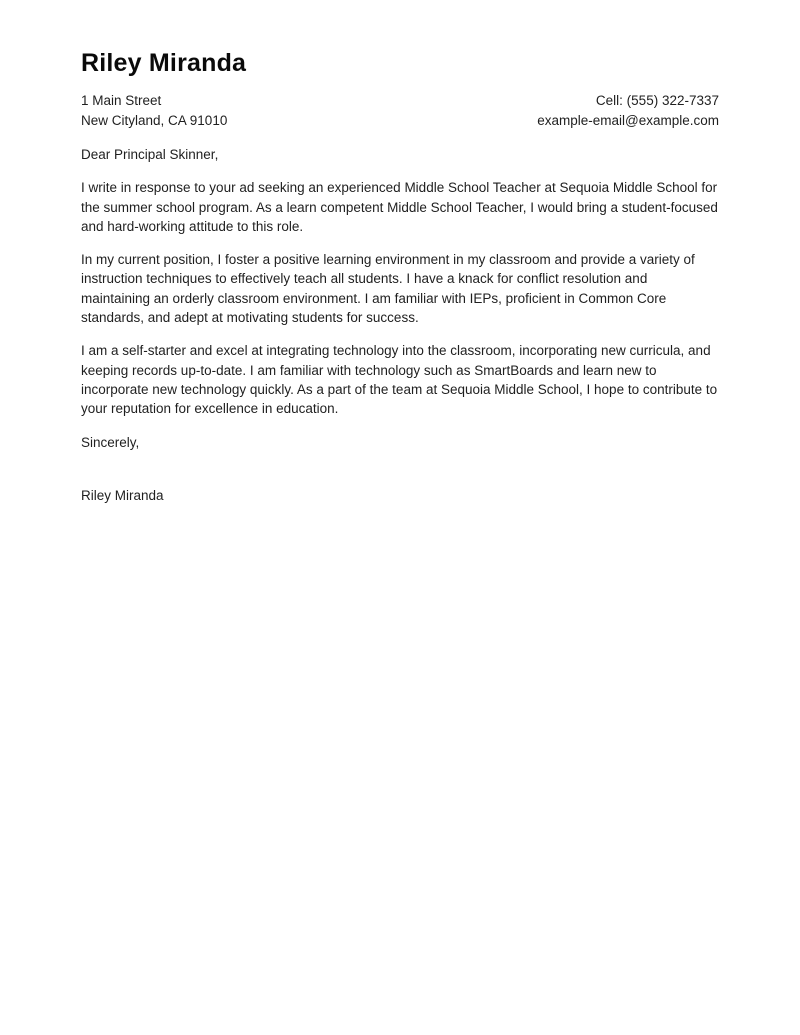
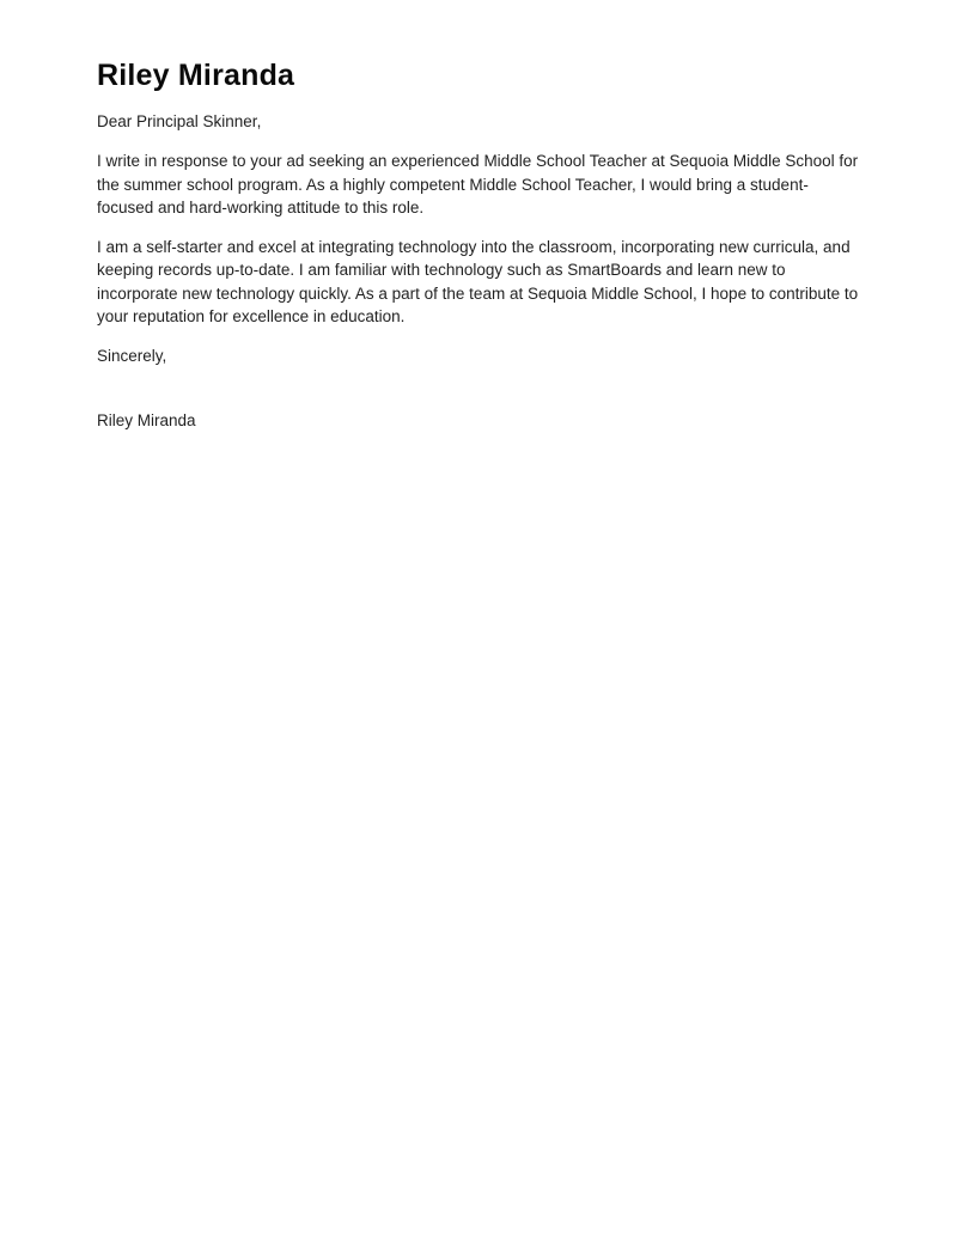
  Riley Miranda
- 1 Main Street
- New Cityland, CA 91010
- Cell: (555) 322-7337
- example-email@example.com
  Dear Principal Skinner,
- I write in response to your ad seeking an experienced Middle School Teacher at Sequoia Middle School for the summer school program. As a learn competent Middle School Teacher, I would bring a student-focused and hard-working attitude to this role.
+ I write in response to your ad seeking an experienced Middle School Teacher at Sequoia Middle School for the summer school program. As a highly competent Middle School Teacher, I would bring a student-focused and hard-working attitude to this role.
- In my current position, I foster a positive learning environment in my classroom and provide a variety of instruction techniques to effectively teach all students. I have a knack for conflict resolution and maintaining an orderly classroom environment. I am familiar with IEPs, proficient in Common Core standards, and adept at motivating students for success.
  I am a self-starter and excel at integrating technology into the classroom, incorporating new curricula, and keeping records up-to-date. I am familiar with technology such as SmartBoards and learn new to incorporate new technology quickly. As a part of the team at Sequoia Middle School, I hope to contribute to your reputation for excellence in education.
  Sincerely,
  Riley Miranda
